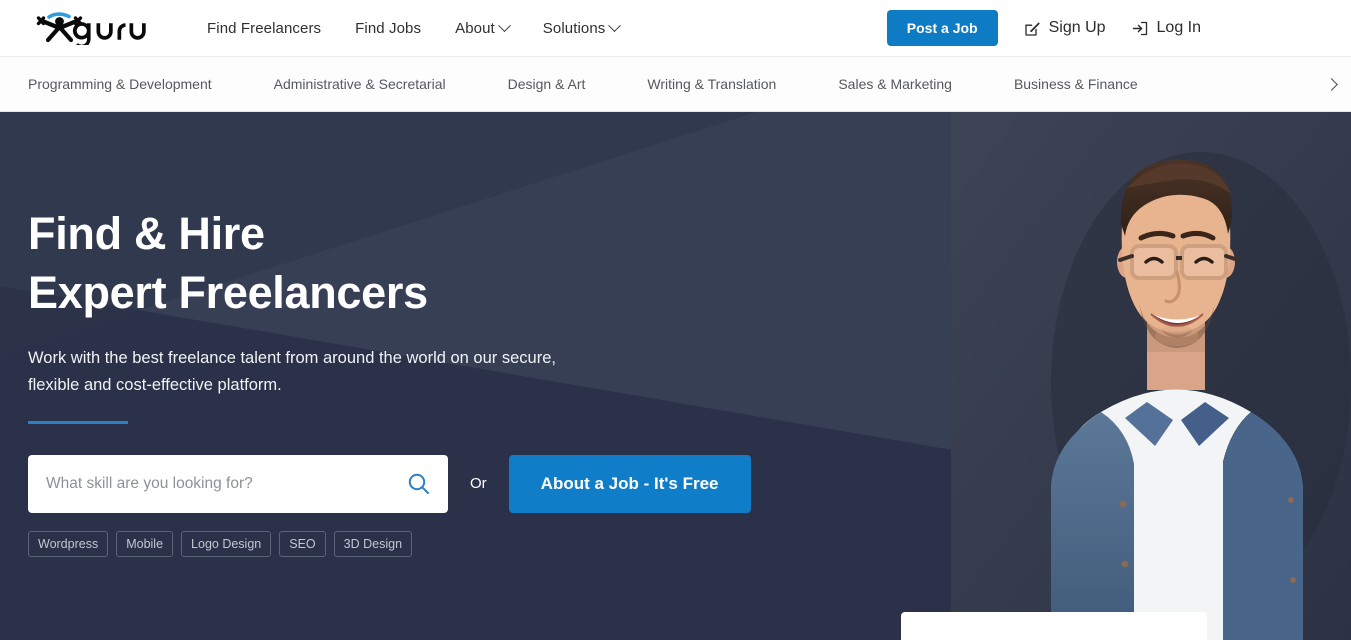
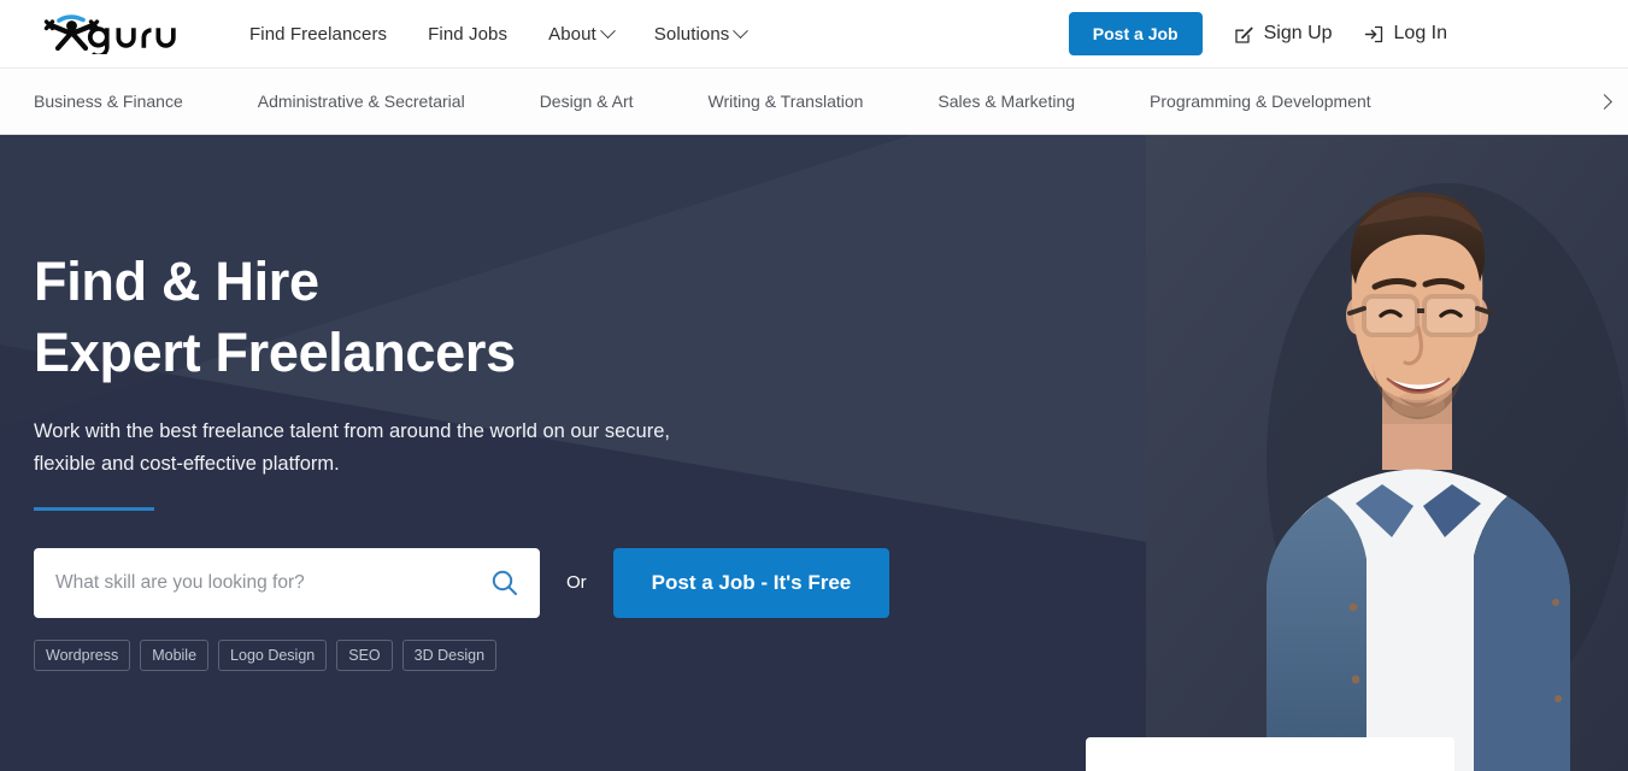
  Find Freelancers
  Find Jobs
  About
  Solutions
  Post a Job
  Sign Up
  Log In
- Programming & Development
+ Business & Finance
  Administrative & Secretarial
  Design & Art
  Writing & Translation
  Sales & Marketing
- Business & Finance
+ Programming & Development
  Find & Hire
  Expert Freelancers
  Work with the best freelance talent from around the world on our secure,
  flexible and cost-effective platform.
  What skill are you looking for?
  Or
- About a Job - It's Free
+ Post a Job - It's Free
  Wordpress
  Mobile
  Logo Design
  SEO
  3D Design
